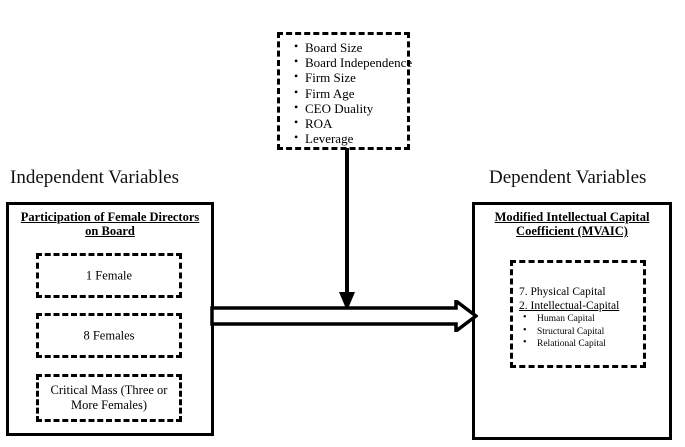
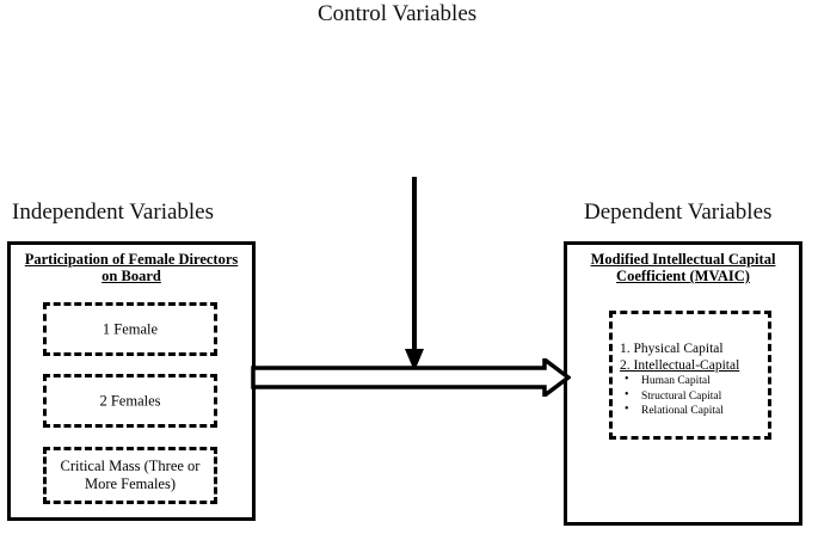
+ Control Variables
  Independent Variables
  Dependent Variables
- Board Size
- Board Independence
- Firm Size
- Firm Age
- CEO Duality
- ROA
- Leverage
  Participation of Female Directors on Board
  1 Female
- 8 Females
+ 2 Females
  Critical Mass (Three or More Females)
  Modified Intellectual Capital Coefficient (MVAIC)
- 7. Physical Capital
+ 1. Physical Capital
  2. Intellectual-Capital
  Human Capital
  Structural Capital
  Relational Capital
